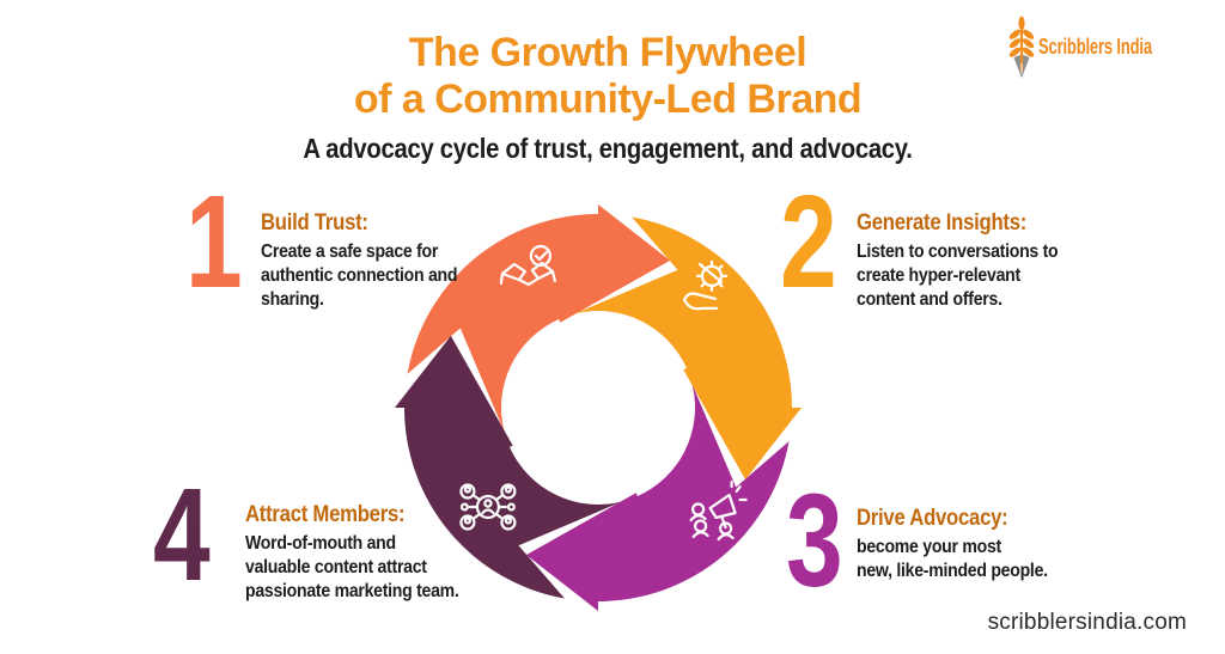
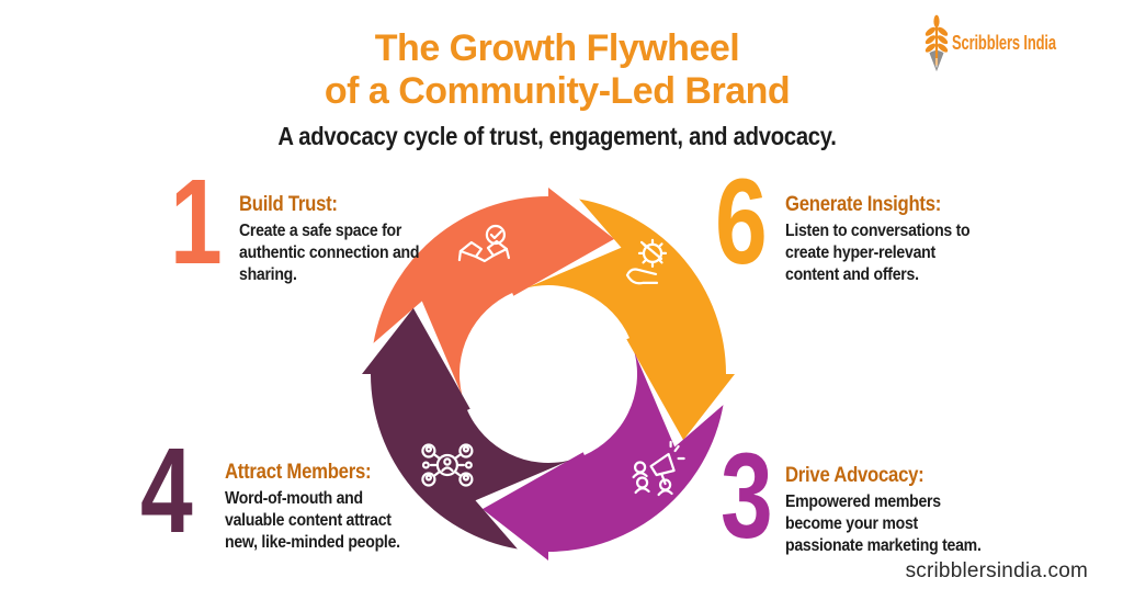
  The Growth Flywheel
  of a Community-Led Brand
  A advocacy cycle of trust, engagement, and advocacy.
  Scribblers India
  1
  Build Trust:
  Create a safe space for
  authentic connection and
  sharing.
- 2
+ 6
  Generate Insights:
  Listen to conversations to
  create hyper-relevant
  content and offers.
  3
  Drive Advocacy:
+ Empowered members
  become your most
- new, like-minded people.
+ passionate marketing team.
  4
  Attract Members:
  Word-of-mouth and
  valuable content attract
- passionate marketing team.
+ new, like-minded people.
  scribblersindia.com
